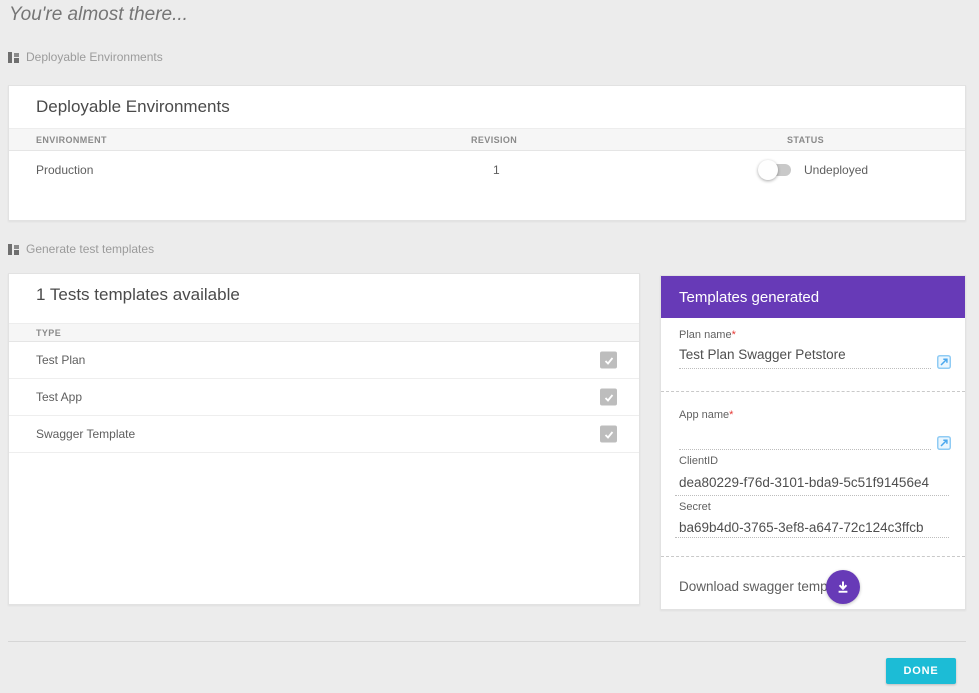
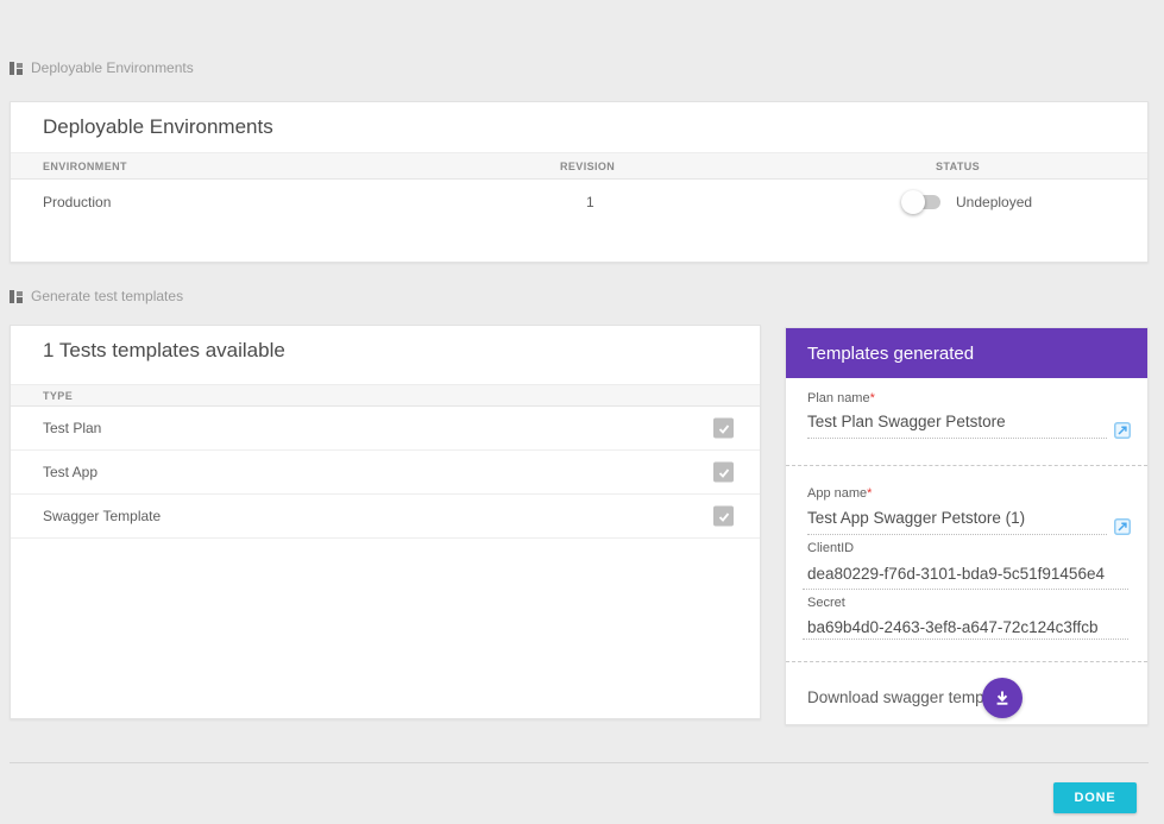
- You're almost there...
  Deployable Environments
  Deployable Environments
  ENVIRONMENT
  REVISION
  STATUS
  Production
  1
  Undeployed
  Generate test templates
  1 Tests templates available
  TYPE
  Test Plan
  Test App
  Swagger Template
  Templates generated
  Plan name*
  Test Plan Swagger Petstore
  App name*
+ Test App Swagger Petstore (1)
  ClientID
  dea80229-f76d-3101-bda9-5c51f91456e4
  Secret
- ba69b4d0-3765-3ef8-a647-72c124c3ffcb
+ ba69b4d0-2463-3ef8-a647-72c124c3ffcb
  Download swagger temp
  DONE
